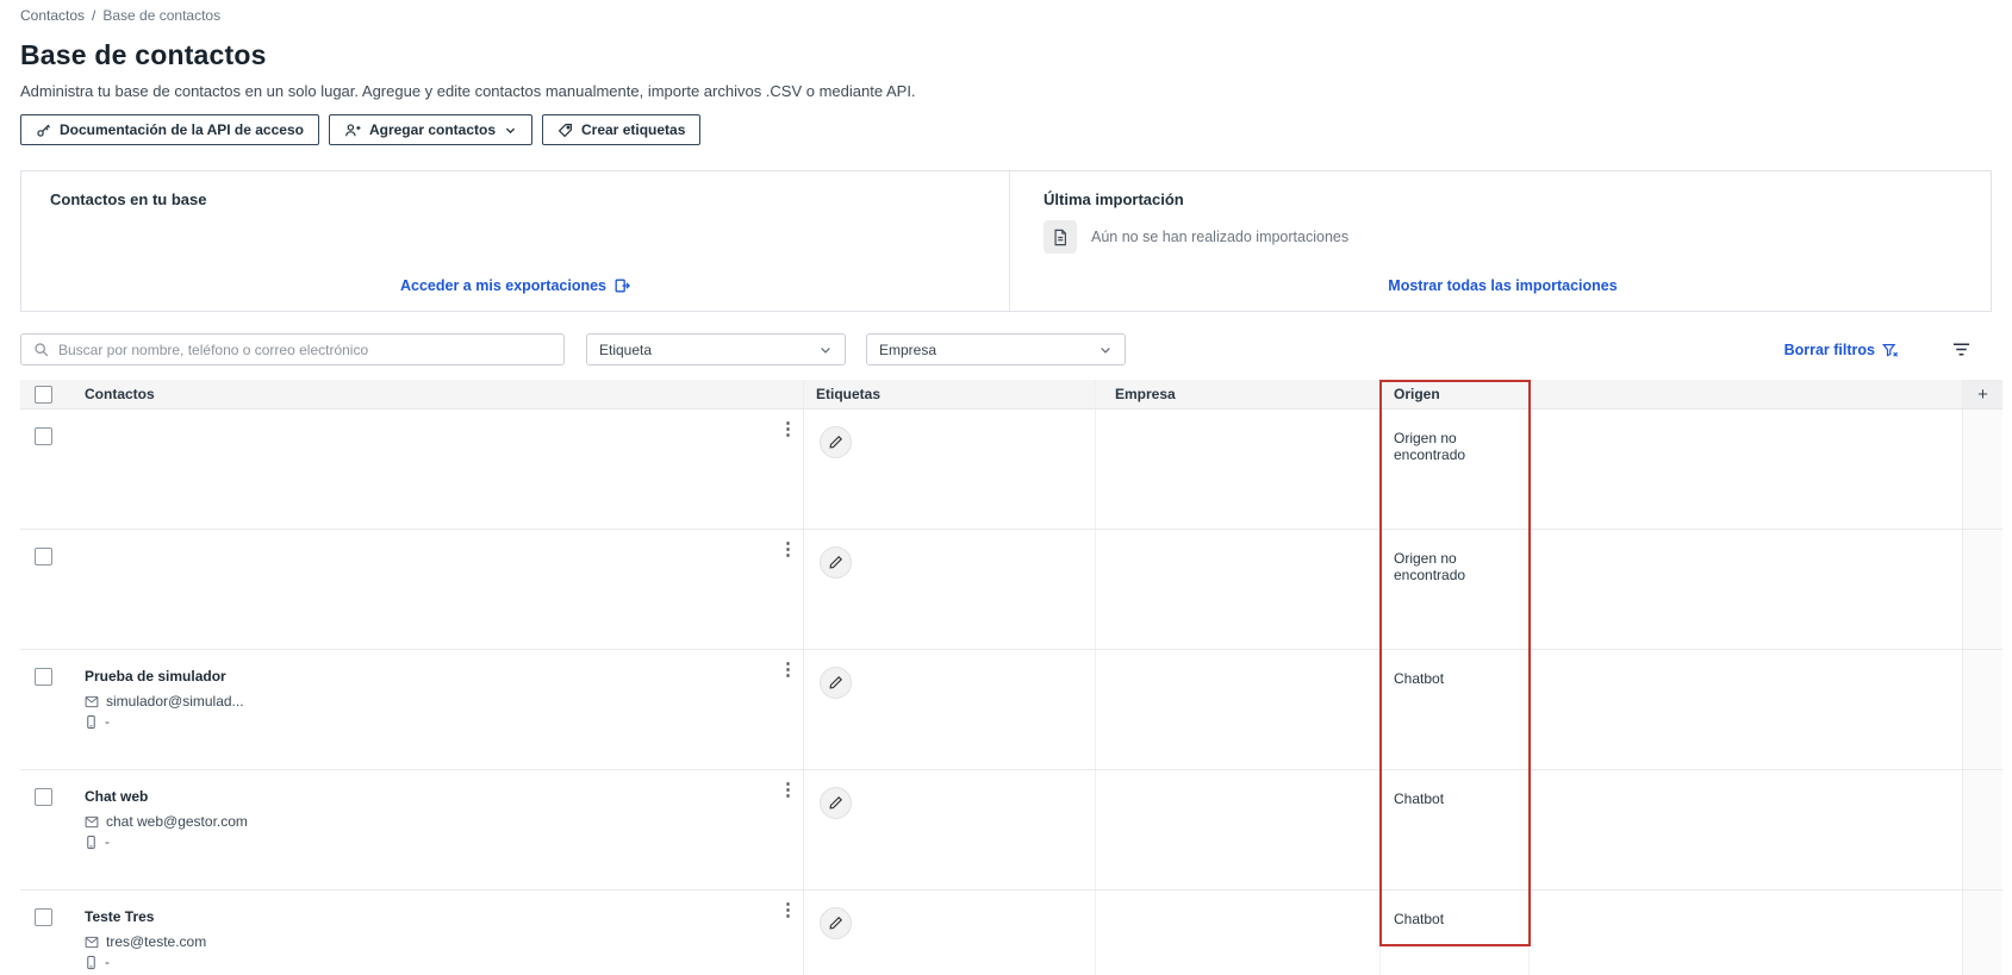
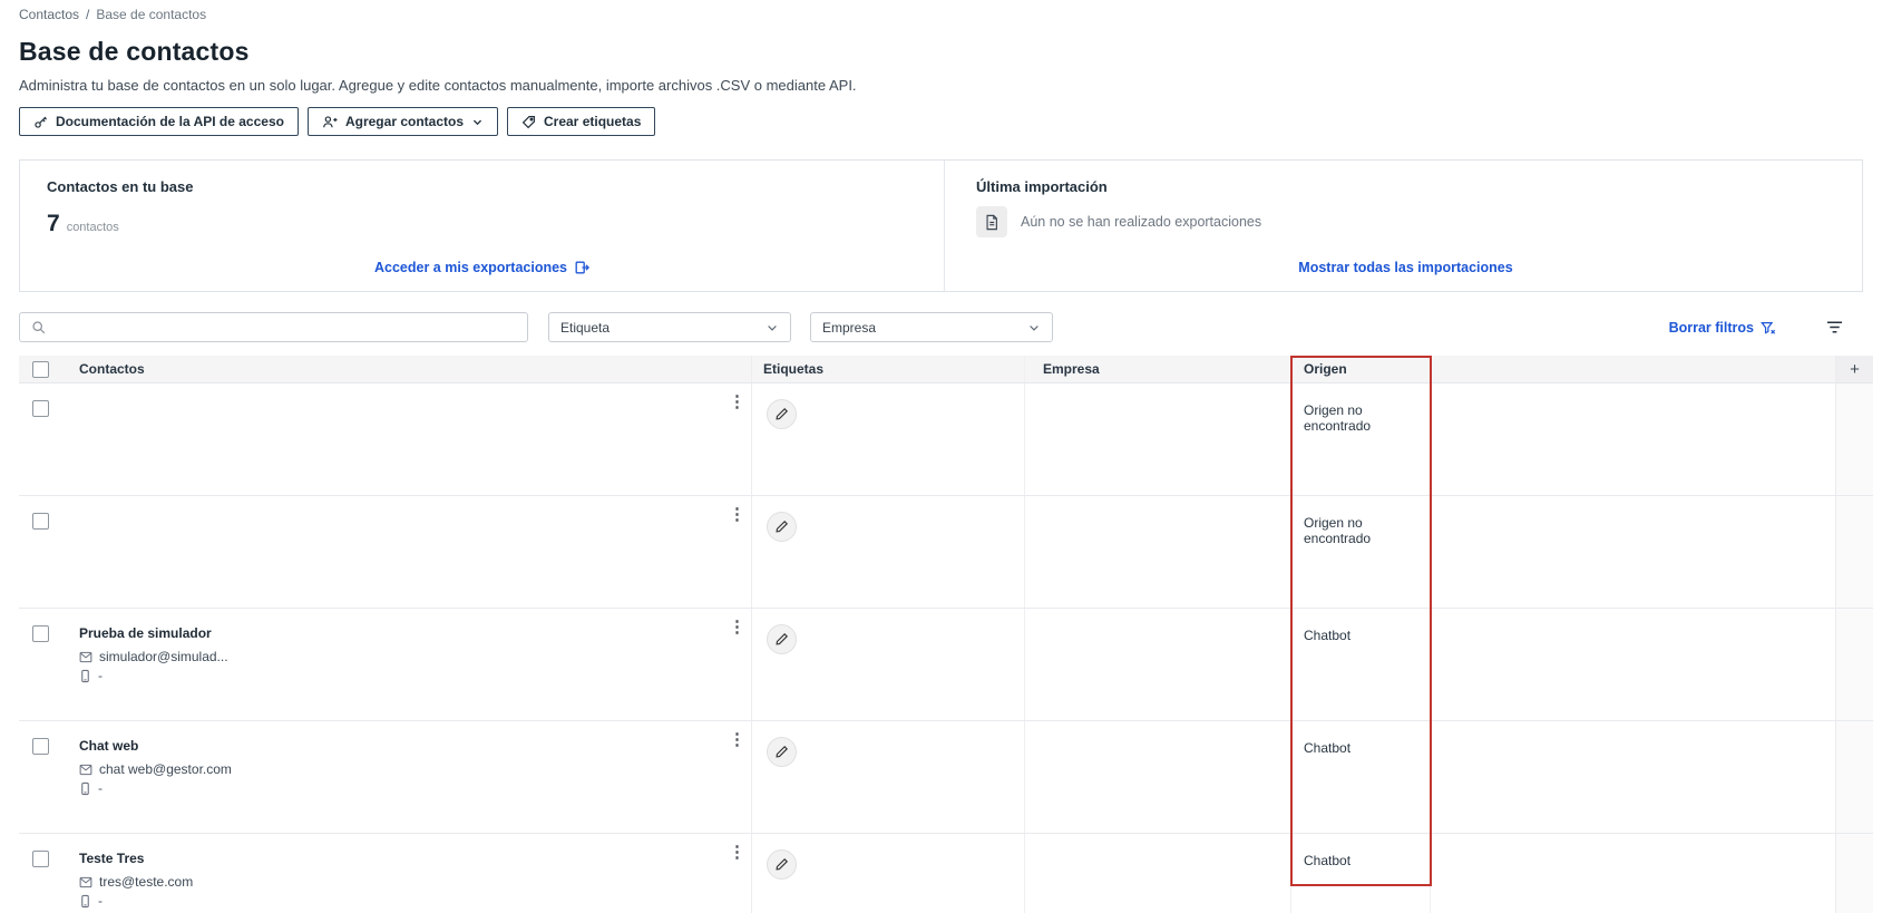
  Contactos
  /
  Base de contactos
  Base de contactos
  Administra tu base de contactos en un solo lugar. Agregue y edite contactos manualmente, importe archivos .CSV o mediante API.
  Documentación de la API de acceso
  Agregar contactos
  Crear etiquetas
  Contactos en tu base
+ 7
+ contactos
  Acceder a mis exportaciones
  Última importación
- Aún no se han realizado importaciones
+ Aún no se han realizado exportaciones
  Mostrar todas las importaciones
- Buscar por nombre, teléfono o correo electrónico
  Etiqueta
  Empresa
  Borrar filtros
  Contactos
  Etiquetas
  Empresa
  Origen
  +
  ⋮
  Origen no encontrado
  ⋮
  Origen no encontrado
  Prueba de simulador
  simulador@simulad...
  -
  ⋮
  Chatbot
  Chat web
  chat web@gestor.com
  -
  ⋮
  Chatbot
  Teste Tres
  tres@teste.com
  -
  ⋮
  Chatbot
